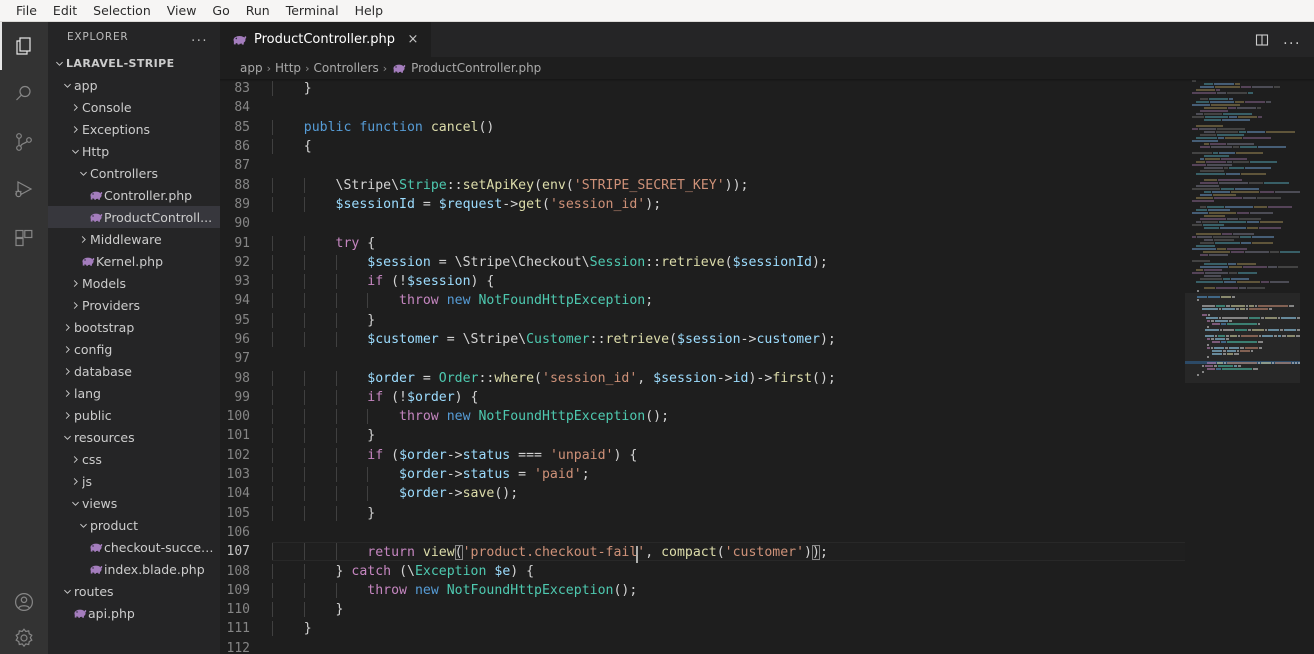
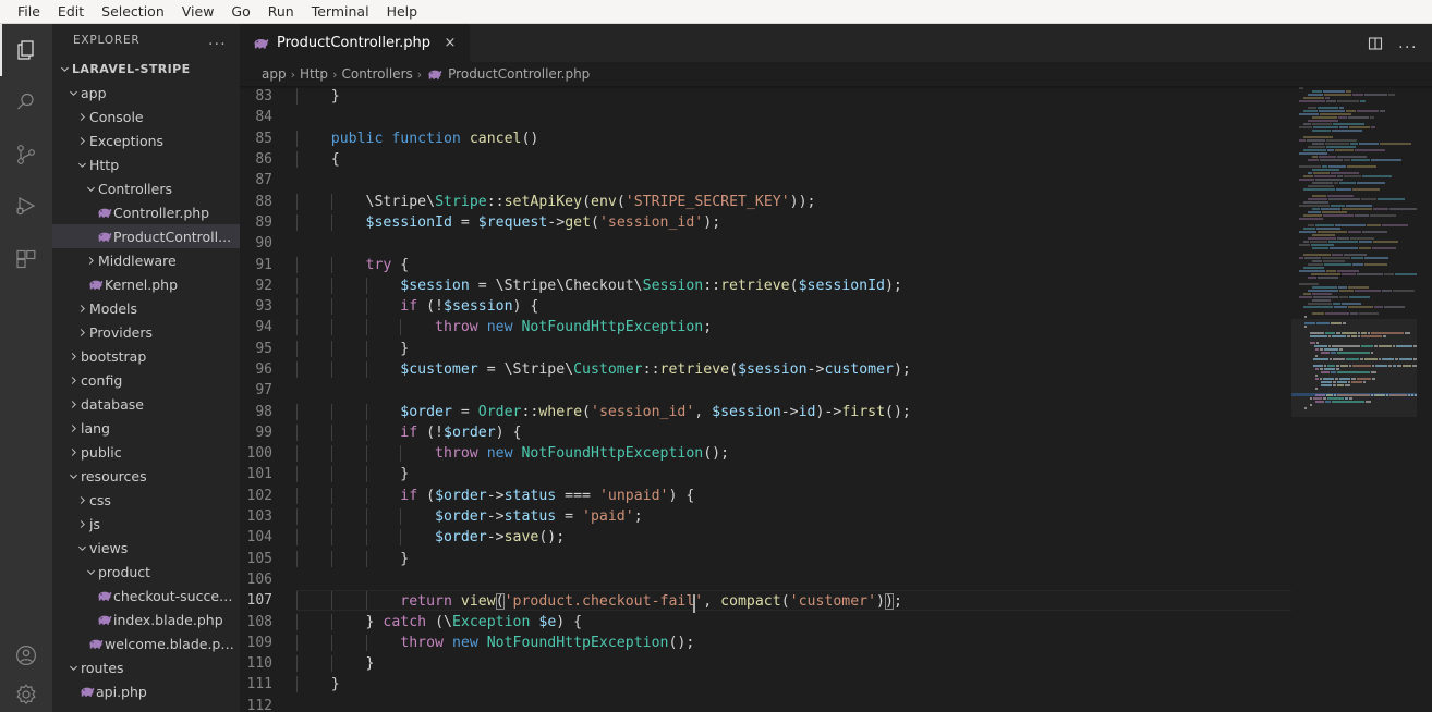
  File
  Edit
  Selection
  View
  Go
  Run
  Terminal
  Help
  EXPLORER
  ...
  LARAVEL-STRIPE
  app
  Console
  Exceptions
  Http
  Controllers
  Controller.php
  ProductControll...
  Middleware
  Kernel.php
  Models
  Providers
  bootstrap
  config
  database
  lang
  public
  resources
  css
  js
  views
  product
  checkout-succes..
  index.blade.php
+ welcome.blade.php
  routes
  api.php
  ProductController.php
  ×
  ...
  app
  ›
  Http
  ›
  Controllers
  ›
  ProductController.php
  83
  }
  84
  85
  public function cancel()
  86
  {
  87
  88
  \Stripe\Stripe::setApiKey(env('STRIPE_SECRET_KEY'));
  89
  $sessionId = $request->get('session_id');
  90
  91
  try {
  92
  $session = \Stripe\Checkout\Session::retrieve($sessionId);
  93
  if (!$session) {
  94
  throw new NotFoundHttpException;
  95
  }
  96
  $customer = \Stripe\Customer::retrieve($session->customer);
  97
  98
  $order = Order::where('session_id', $session->id)->first();
  99
  if (!$order) {
  100
  throw new NotFoundHttpException();
  101
  }
  102
  if ($order->status === 'unpaid') {
  103
  $order->status = 'paid';
  104
  $order->save();
  105
  }
  106
  107
  return view('product.checkout-fail', compact('customer'));
  108
  } catch (\Exception $e) {
  109
  throw new NotFoundHttpException();
  110
  }
  111
  }
  112
